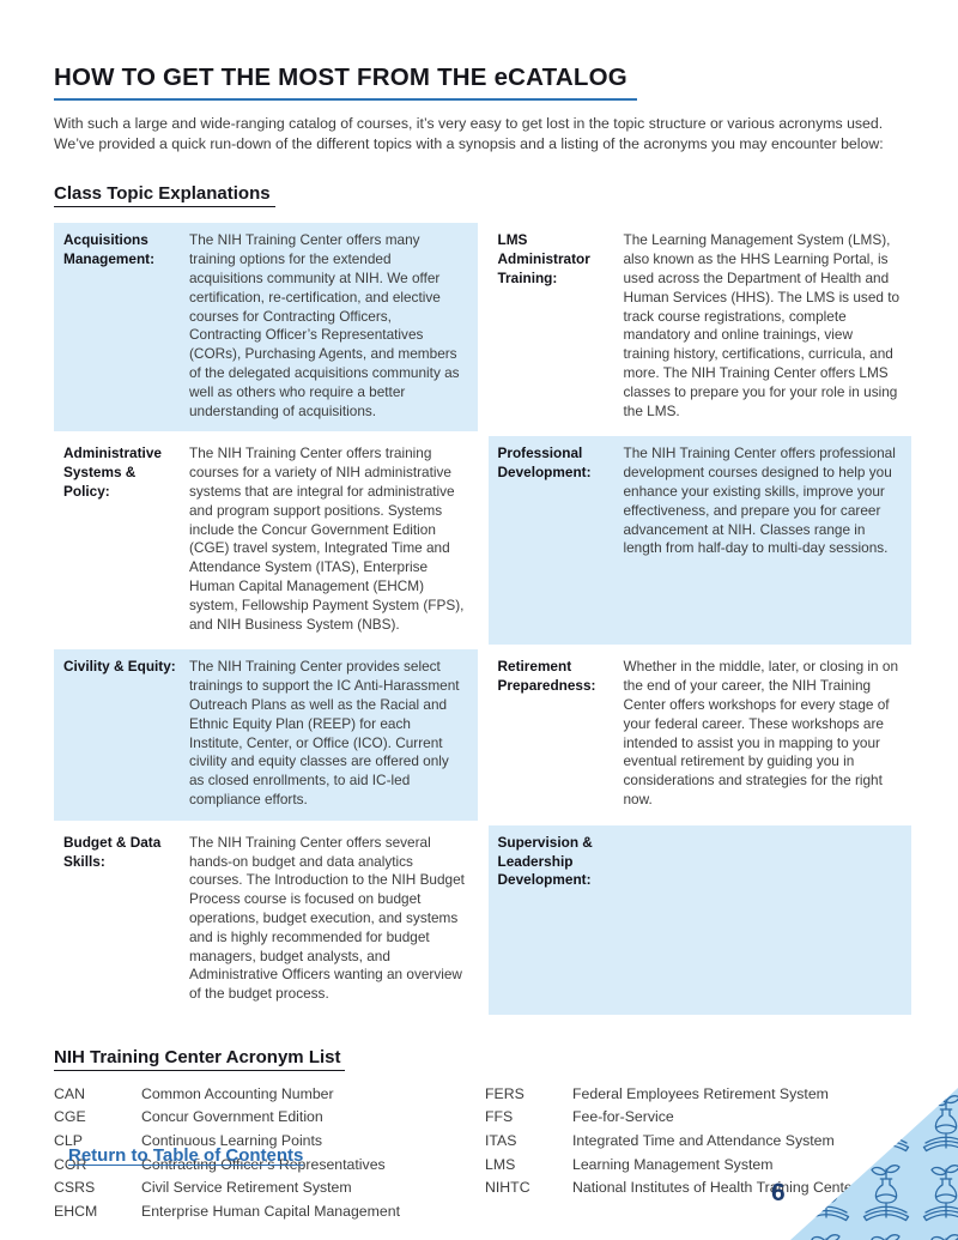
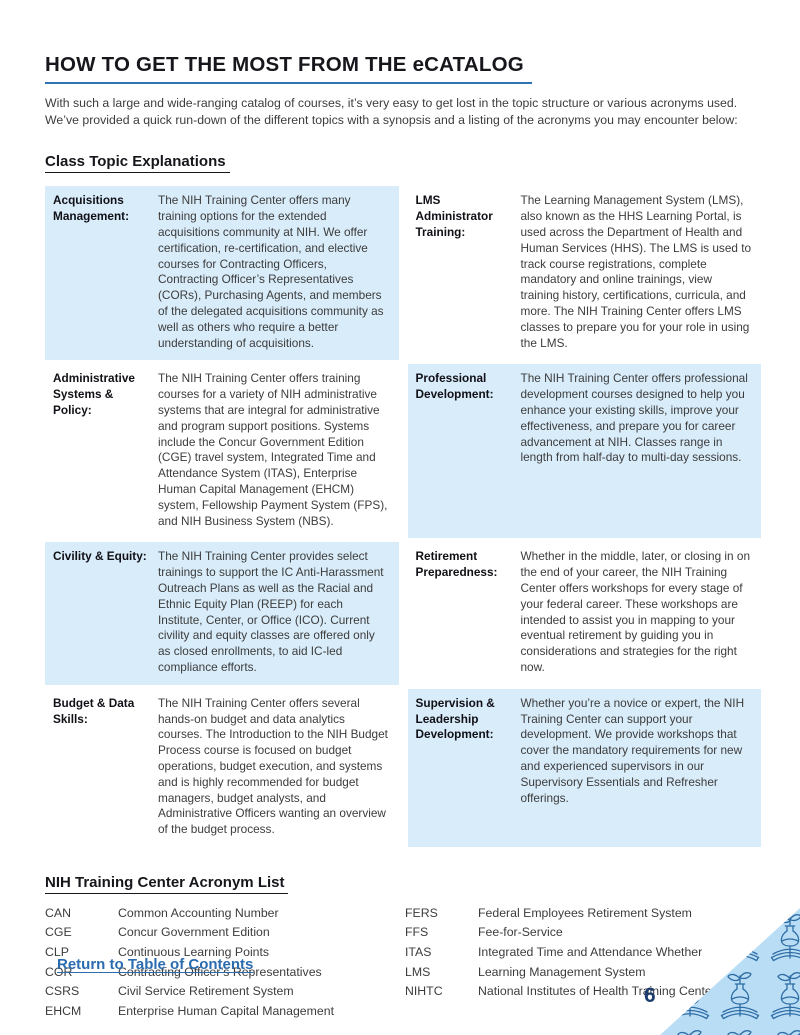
  HOW TO GET THE MOST FROM THE eCATALOG
  With such a large and wide-ranging catalog of courses, it’s very easy to get lost in the topic structure or various acronyms used. We’ve provided a quick run-down of the different topics with a synopsis and a listing of the acronyms you may encounter below:
  Class Topic Explanations
  Acquisitions Management:
  The NIH Training Center offers many training options for the extended acquisitions community at NIH. We offer certification, re-certification, and elective courses for Contracting Officers, Contracting Officer’s Representatives (CORs), Purchasing Agents, and members of the delegated acquisitions community as well as others who require a better understanding of acquisitions.
  LMS Administrator Training:
  The Learning Management System (LMS), also known as the HHS Learning Portal, is used across the Department of Health and Human Services (HHS). The LMS is used to track course registrations, complete mandatory and online trainings, view training history, certifications, curricula, and more. The NIH Training Center offers LMS classes to prepare you for your role in using the LMS.
  Administrative Systems & Policy:
  The NIH Training Center offers training courses for a variety of NIH administrative systems that are integral for administrative and program support positions. Systems include the Concur Government Edition (CGE) travel system, Integrated Time and Attendance System (ITAS), Enterprise Human Capital Management (EHCM) system, Fellowship Payment System (FPS), and NIH Business System (NBS).
  Professional Development:
  The NIH Training Center offers professional development courses designed to help you enhance your existing skills, improve your effectiveness, and prepare you for career advancement at NIH. Classes range in length from half-day to multi-day sessions.
  Civility & Equity:
  The NIH Training Center provides select trainings to support the IC Anti-Harassment Outreach Plans as well as the Racial and Ethnic Equity Plan (REEP) for each Institute, Center, or Office (ICO). Current civility and equity classes are offered only as closed enrollments, to aid IC-led compliance efforts.
  Retirement Preparedness:
  Whether in the middle, later, or closing in on the end of your career, the NIH Training Center offers workshops for every stage of your federal career. These workshops are intended to assist you in mapping to your eventual retirement by guiding you in considerations and strategies for the right now.
  Budget & Data Skills:
  The NIH Training Center offers several hands-on budget and data analytics courses. The Introduction to the NIH Budget Process course is focused on budget operations, budget execution, and systems and is highly recommended for budget managers, budget analysts, and Administrative Officers wanting an overview of the budget process.
  Supervision & Leadership Development:
+ Whether you’re a novice or expert, the NIH Training Center can support your development. We provide workshops that cover the mandatory requirements for new and experienced supervisors in our Supervisory Essentials and Refresher offerings.
  NIH Training Center Acronym List
  CAN
  Common Accounting Number
  CGE
  Concur Government Edition
  CLP
  Continuous Learning Points
  COR
  Contracting Officer’s Representatives
  CSRS
  Civil Service Retirement System
  EHCM
  Enterprise Human Capital Management
  FERS
  Federal Employees Retirement System
  FFS
  Fee-for-Service
  ITAS
- Integrated Time and Attendance System
+ Integrated Time and Attendance Whether
  LMS
  Learning Management System
  NIHTC
  National Institutes of Health Training Cente
  Return to Table of Contents
  6
